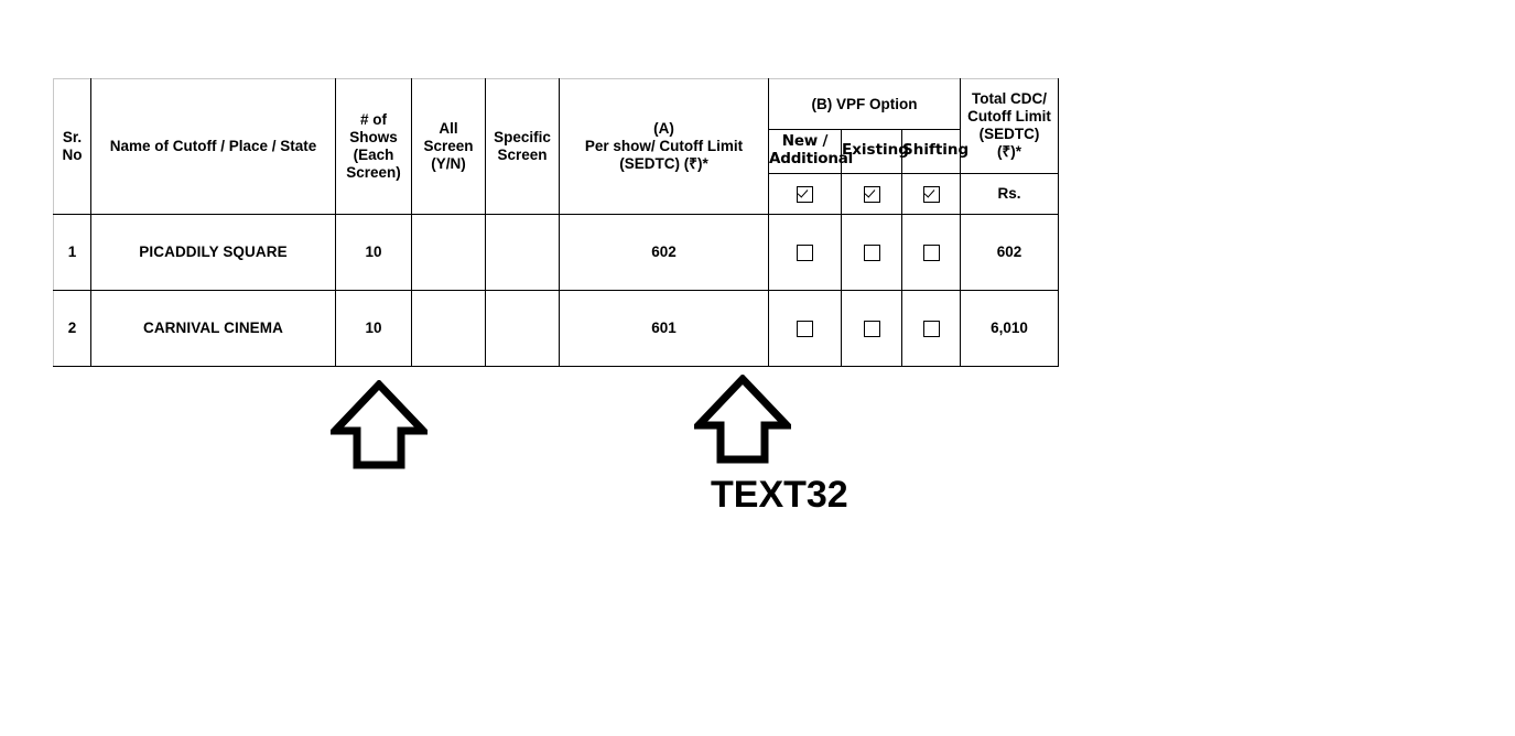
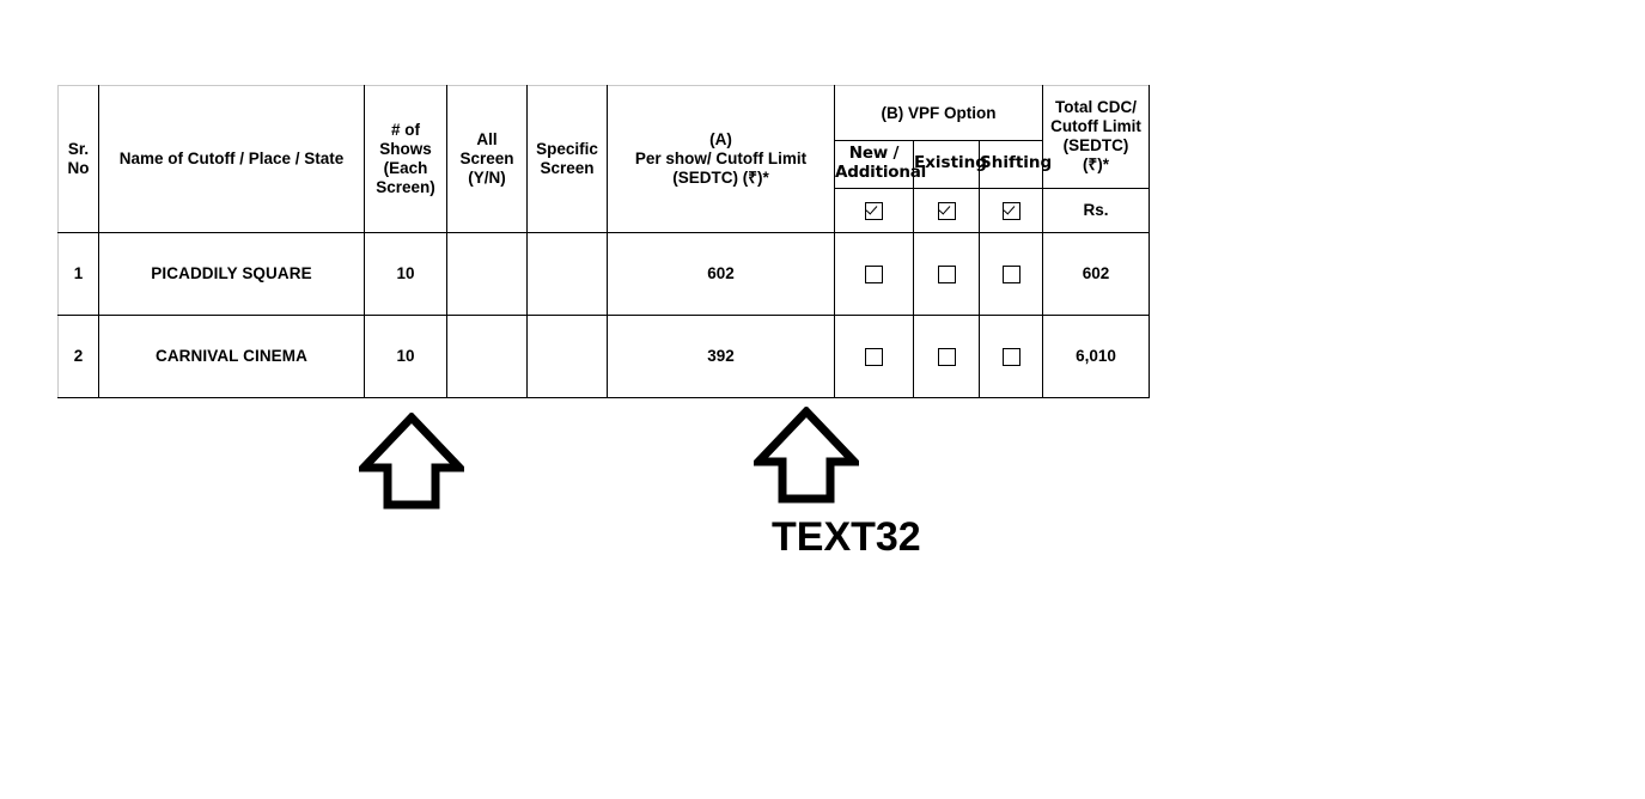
  Sr. No	Name of Cutoff / Place / State	# of Shows (Each Screen)	All Screen (Y/N)	Specific Screen	(A) Per show/ Cutoff Limit (SEDTC) (₹)*	(B) VPF Option	Total CDC/ Cutoff Limit (SEDTC) (₹)*
  New / Addition	Existin	Shifting
  			Rs.
  1	PICADDILY SQUARE	10			602				602
- 2	CARNIVAL CINEMA	10			601				6,010
+ 2	CARNIVAL CINEMA	10			392				6,010
  TEXT32
